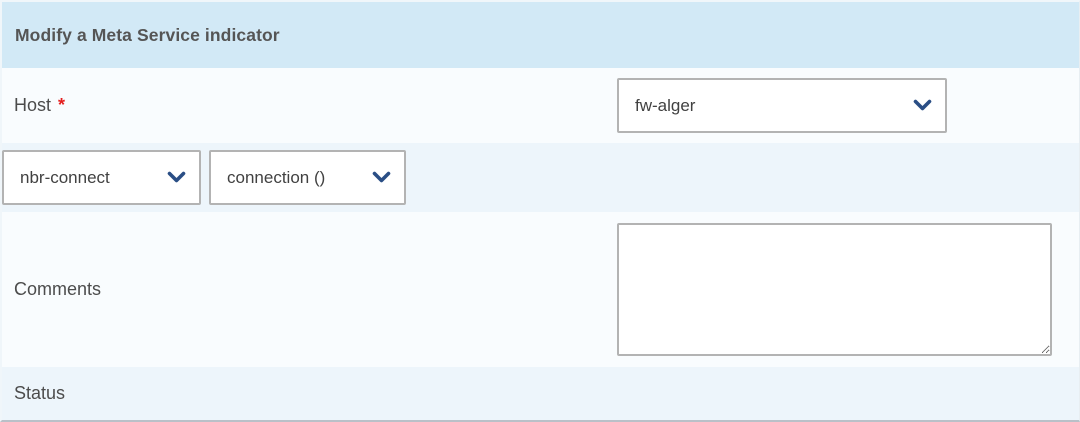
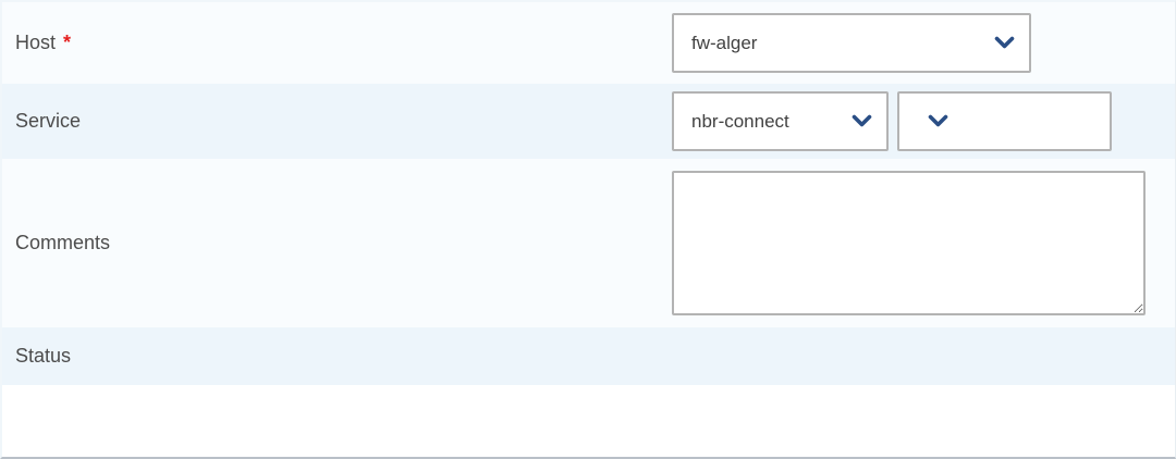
- Modify a Meta Service indicator
  Host
  *
  fw-alger
+ Service
  nbr-connect
- connection ()
  Comments
  Status
